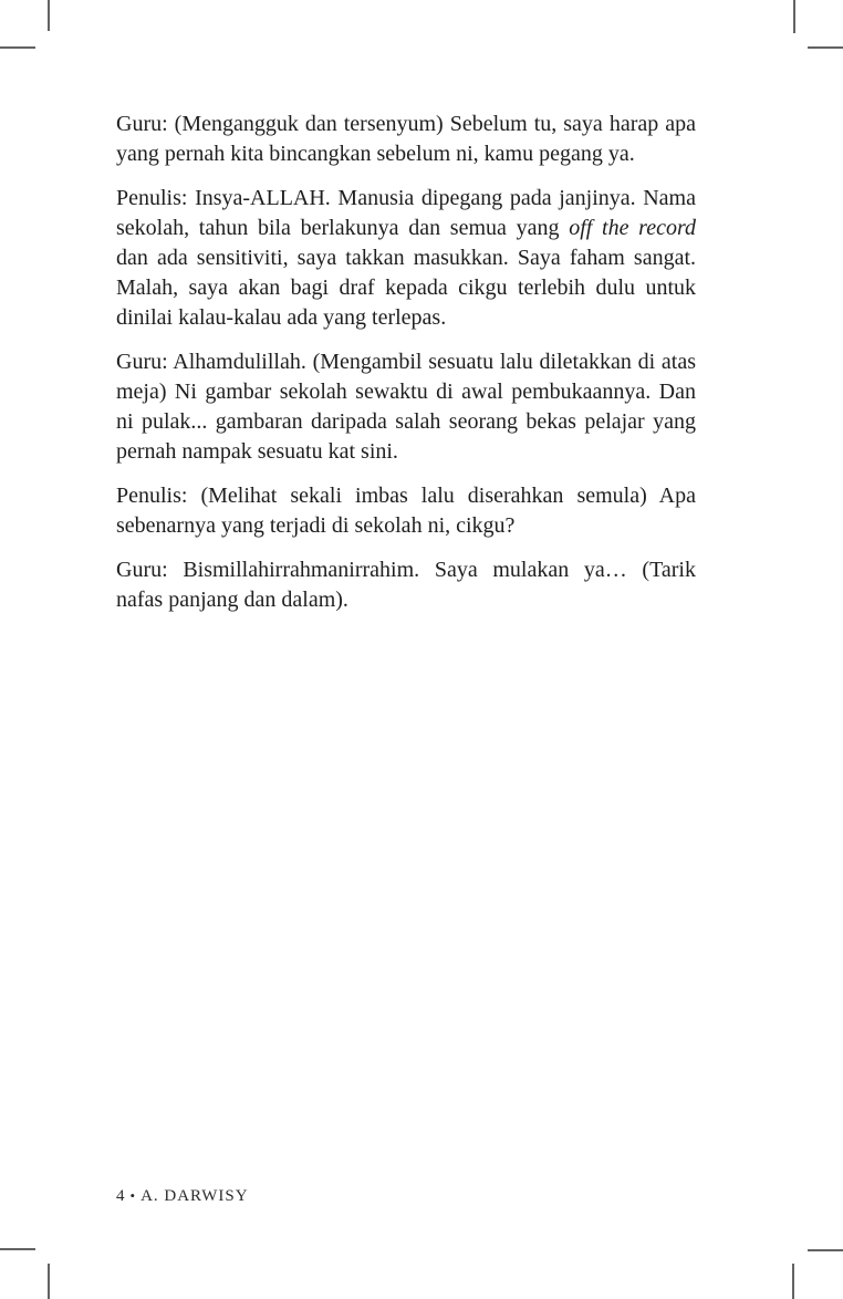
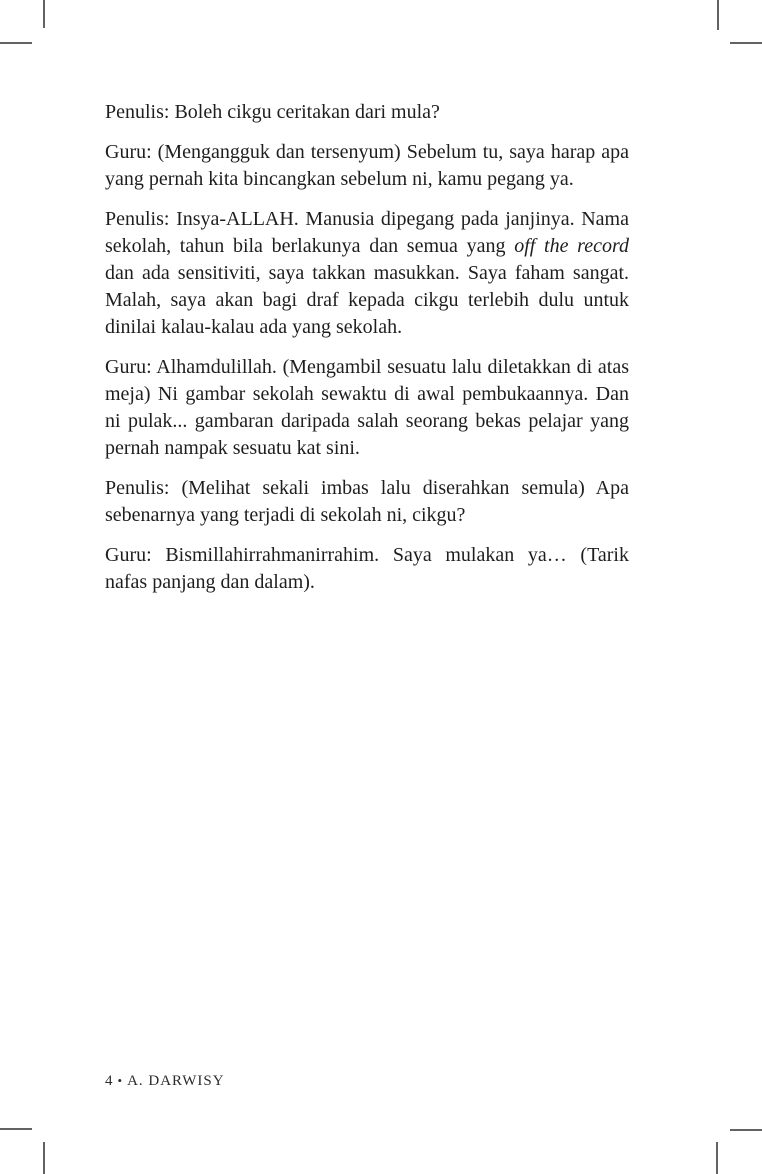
+ Penulis: Boleh cikgu ceritakan dari mula?
  Guru: (Mengangguk dan tersenyum) Sebelum tu, saya harap apa yang pernah kita bincangkan sebelum ni, kamu pegang ya.
- Penulis: Insya-ALLAH. Manusia dipegang pada janjinya. Nama sekolah, tahun bila berlakunya dan semua yang off the record dan ada sensitiviti, saya takkan masukkan. Saya faham sangat. Malah, saya akan bagi draf kepada cikgu terlebih dulu untuk dinilai kalau-kalau ada yang terlepas.
+ Penulis: Insya-ALLAH. Manusia dipegang pada janjinya. Nama sekolah, tahun bila berlakunya dan semua yang off the record dan ada sensitiviti, saya takkan masukkan. Saya faham sangat. Malah, saya akan bagi draf kepada cikgu terlebih dulu untuk dinilai kalau-kalau ada yang sekolah.
  Guru: Alhamdulillah. (Mengambil sesuatu lalu diletakkan di atas meja) Ni gambar sekolah sewaktu di awal pembukaannya. Dan ni pulak... gambaran daripada salah seorang bekas pelajar yang pernah nampak sesuatu kat sini.
  Penulis: (Melihat sekali imbas lalu diserahkan semula) Apa sebenarnya yang terjadi di sekolah ni, cikgu?
  Guru: Bismillahirrahmanirrahim. Saya mulakan ya… (Tarik nafas panjang dan dalam).
  4 • A. DARWISY
